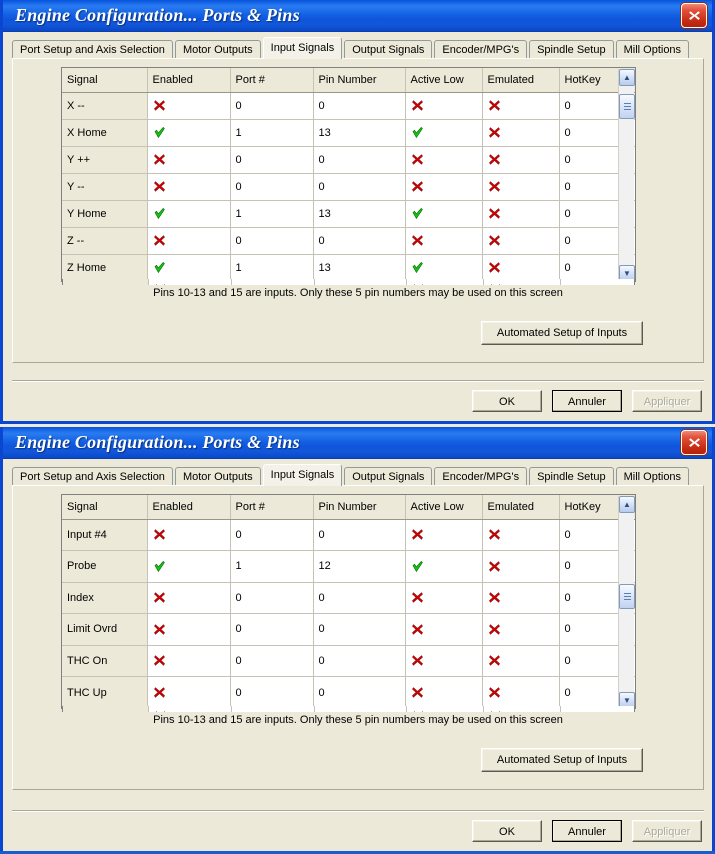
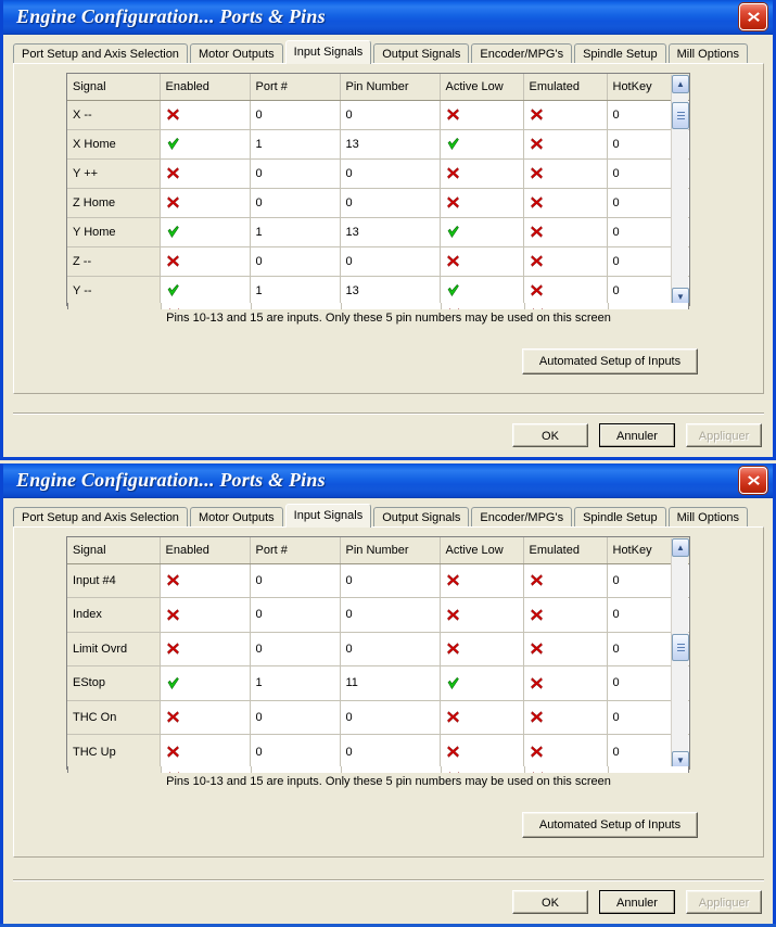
  Engine Configuration... Ports & Pins
  Port Setup and Axis Selection
  Motor Outputs
  Input Signals
  Output Signals
  Encoder/MPG's
  Spindle Setup
  Mill Options
  Signal	Enabled	Port #	Pin Number	Active Low	Emulated	HotKey
  X --		0	0			0
  X Home		1	13			0
  Y ++		0	0			0
- Y --		0	0			0
+ Z Home		0	0			0
  Y Home		1	13			0
  Z --		0	0			0
- Z Home		1	13			0
+ Y --		1	13			0
  ▲
  ▼
  Pins 10-13 and 15 are inputs. Only these 5 pin numbers may be used on this screen
  Automated Setup of Inputs
  OK
  Annuler
  Appliquer
  Engine Configuration... Ports & Pins
  Port Setup and Axis Selection
  Motor Outputs
  Input Signals
  Output Signals
  Encoder/MPG's
  Spindle Setup
  Mill Options
  Signal	Enabled	Port #	Pin Number	Active Low	Emulated	HotKey
  Input #4		0	0			0
- Probe		1	12			0
  Index		0	0			0
  Limit Ovrd		0	0			0
+ EStop		1	11			0
  THC On		0	0			0
  THC Up		0	0			0
  ▲
  ▼
  Pins 10-13 and 15 are inputs. Only these 5 pin numbers may be used on this screen
  Automated Setup of Inputs
  OK
  Annuler
  Appliquer
